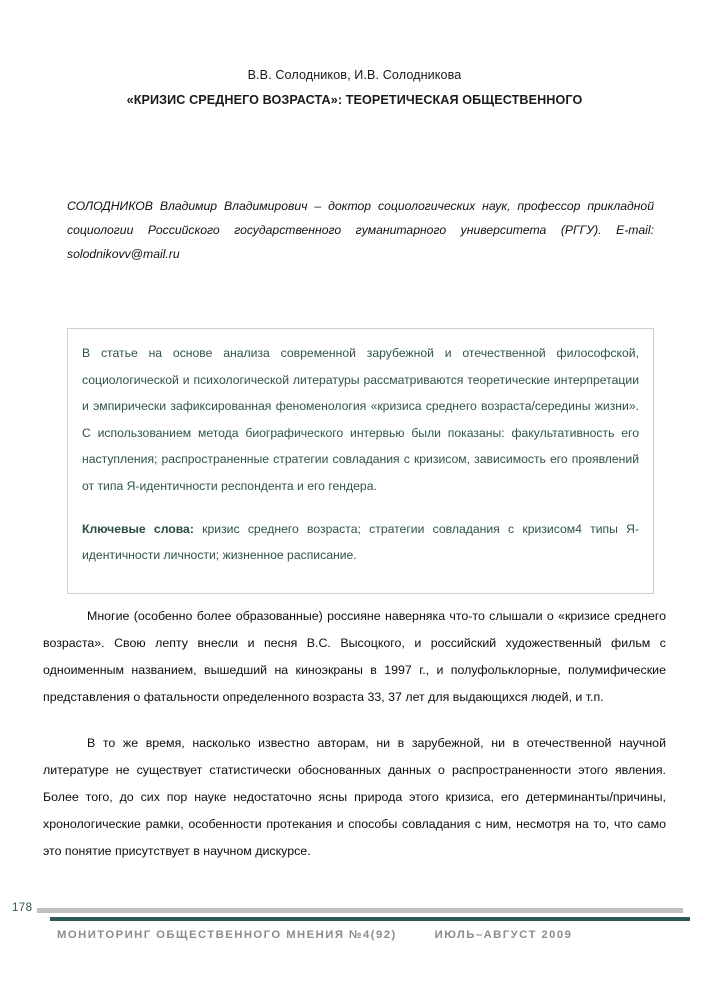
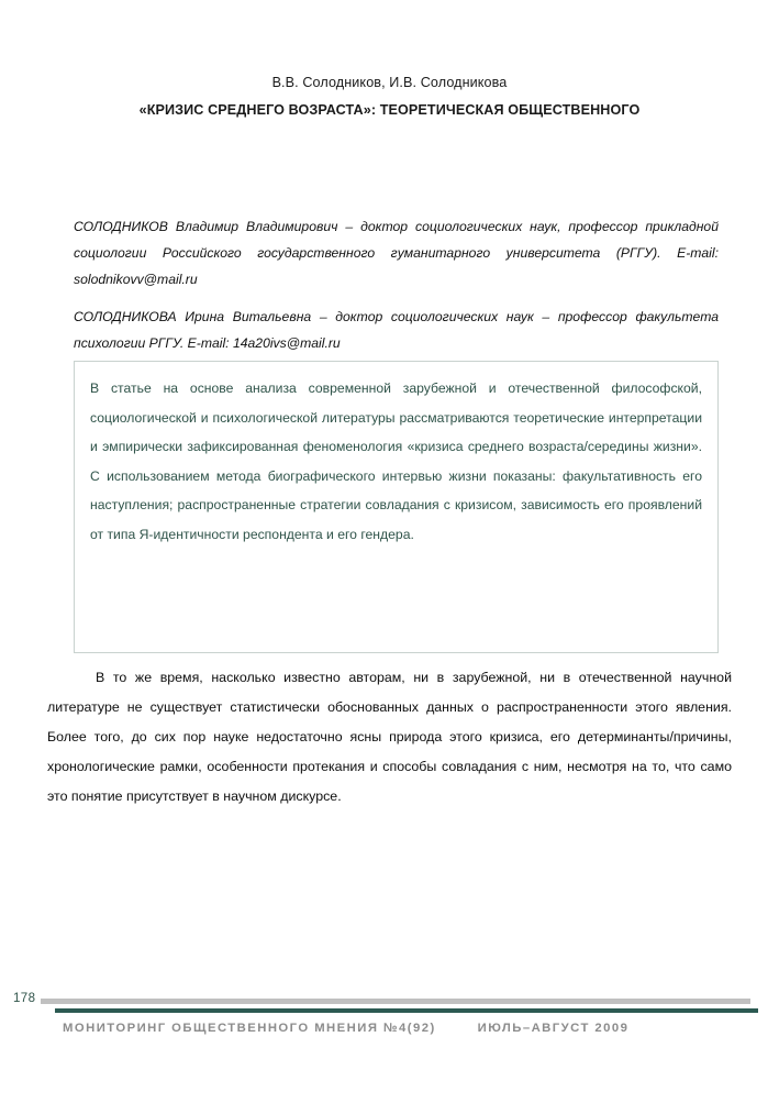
  В.В. Солодников, И.В. Солодникова
  «КРИЗИС СРЕДНЕГО ВОЗРАСТА»: ТЕОРЕТИЧЕСКАЯ ОБЩЕСТВЕННОГО
  СОЛОДНИКОВ Владимир Владимирович – доктор социологических наук, профессор прикладной социологии Российского государственного гуманитарного университета (РГГУ). E-mail: solodnikovv@mail.ru
+ СОЛОДНИКОВА Ирина Витальевна – доктор социологических наук – профессор факультета психологии РГГУ. E-mail: 14a20ivs@mail.ru
- В статье на основе анализа современной зарубежной и отечественной философской, социологической и психологической литературы рассматриваются теоретические интерпретации и эмпирически зафиксированная феноменология «кризиса среднего возраста/середины жизни». С использованием метода биографического интервью были показаны: факультативность его наступления; распространенные стратегии совладания с кризисом, зависимость его проявлений от типа Я-идентичности респондента и его гендера.
+ В статье на основе анализа современной зарубежной и отечественной философской, социологической и психологической литературы рассматриваются теоретические интерпретации и эмпирически зафиксированная феноменология «кризиса среднего возраста/середины жизни». С использованием метода биографического интервью жизни показаны: факультативность его наступления; распространенные стратегии совладания с кризисом, зависимость его проявлений от типа Я-идентичности респондента и его гендера.
- Ключевые слова: кризис среднего возраста; стратегии совладания с кризисом4 типы Я-идентичности личности; жизненное расписание.
- Многие (особенно более образованные) россияне наверняка что-то слышали о «кризисе среднего возраста». Свою лепту внесли и песня В.С. Высоцкого, и российский художественный фильм с одноименным названием, вышедший на киноэкраны в 1997 г., и полуфольклорные, полумифические представления о фатальности определенного возраста 33, 37 лет для выдающихся людей, и т.п.
  В то же время, насколько известно авторам, ни в зарубежной, ни в отечественной научной литературе не существует статистически обоснованных данных о распространенности этого явления. Более того, до сих пор науке недостаточно ясны природа этого кризиса, его детерминанты/причины, хронологические рамки, особенности протекания и способы совладания с ним, несмотря на то, что само это понятие присутствует в научном дискурсе.
  178
  МОНИТОРИНГ ОБЩЕСТВЕННОГО МНЕНИЯ №4(92) ИЮЛЬ–АВГУСТ 2009
